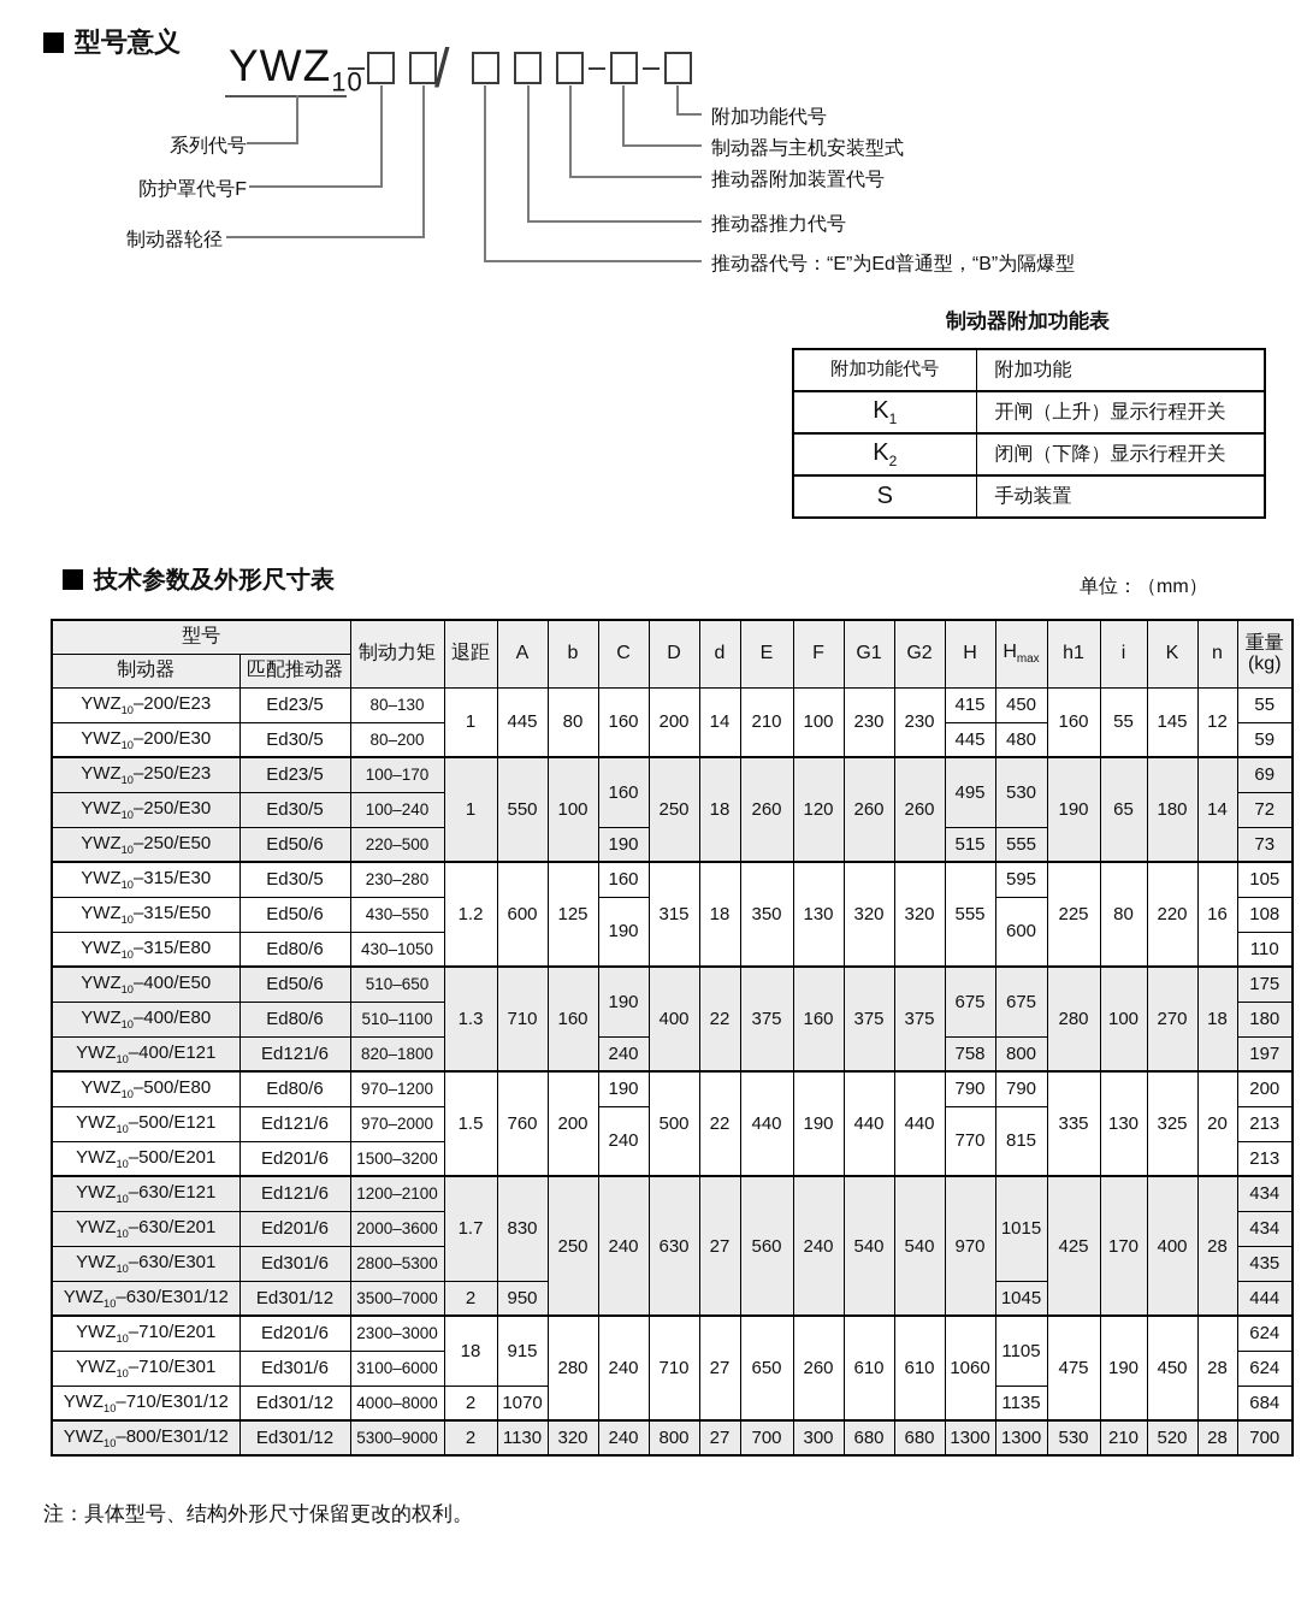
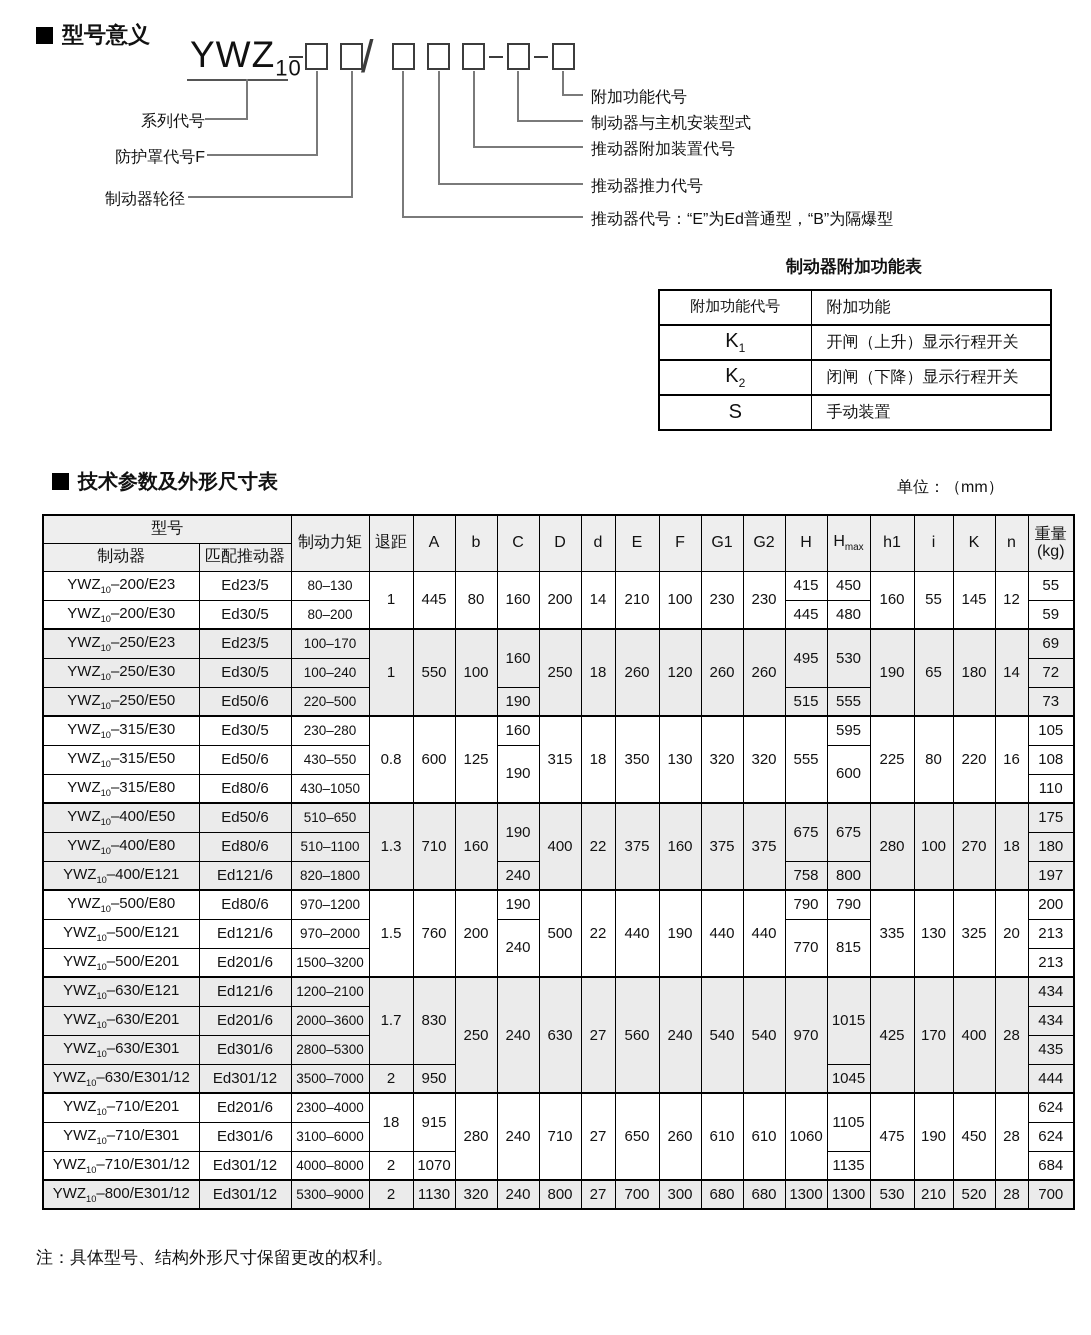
  型号意义
  YWZ10
  /
  系列代号
  防护罩代号F
  制动器轮径
  附加功能代号
  制动器与主机安装型式
  推动器附加装置代号
  推动器推力代号
  推动器代号：“E”为Ed普通型，“B”为隔爆型
  制动器附加功能表
  附加功能代号	附加功能
  K1	开闸（上升）显示行程开关
  K2	闭闸（下降）显示行程开关
  S	手动装置
  技术参数及外形尺寸表
  单位：（mm）
  型号	制动力矩	退距	A	b	C	D	d	E	F	G1	G2	H	Hmax	h1	i	K	n	重量(kg)
  制动器	匹配推动器
  YWZ10–200/E23	Ed23/5	80–130	1	445	80	160	200	14	210	100	230	230	415	450	160	55	145	12	55
  YWZ10–200/E30	Ed30/5	80–200	445	480	59
  YWZ10–250/E23	Ed23/5	100–170	1	550	100	160	250	18	260	120	260	260	495	530	190	65	180	14	69
  YWZ10–250/E30	Ed30/5	100–240	72
  YWZ10–250/E50	Ed50/6	220–500	190	515	555	73
- YWZ10–315/E30	Ed30/5	230–280	1.2	600	125	160	315	18	350	130	320	320	555	595	225	80	220	16	105
+ YWZ10–315/E30	Ed30/5	230–280	0.8	600	125	160	315	18	350	130	320	320	555	595	225	80	220	16	105
  YWZ10–315/E50	Ed50/6	430–550	190	600	108
  YWZ10–315/E80	Ed80/6	430–1050	110
  YWZ10–400/E50	Ed50/6	510–650	1.3	710	160	190	400	22	375	160	375	375	675	675	280	100	270	18	175
  YWZ10–400/E80	Ed80/6	510–1100	180
  YWZ10–400/E121	Ed121/6	820–1800	240	758	800	197
  YWZ10–500/E80	Ed80/6	970–1200	1.5	760	200	190	500	22	440	190	440	440	790	790	335	130	325	20	200
  YWZ10–500/E121	Ed121/6	970–2000	240	770	815	213
  YWZ10–500/E201	Ed201/6	1500–3200	213
  YWZ10–630/E121	Ed121/6	1200–2100	1.7	830	250	240	630	27	560	240	540	540	970	1015	425	170	400	28	434
  YWZ10–630/E201	Ed201/6	2000–3600	434
  YWZ10–630/E301	Ed301/6	2800–5300	435
  YWZ10–630/E301/12	Ed301/12	3500–7000	2	950	1045	444
- YWZ10–710/E201	Ed201/6	2300–3000	18	915	280	240	710	27	650	260	610	610	1060	1105	475	190	450	28	624
+ YWZ10–710/E201	Ed201/6	2300–4000	18	915	280	240	710	27	650	260	610	610	1060	1105	475	190	450	28	624
  YWZ10–710/E301	Ed301/6	3100–6000	624
  YWZ10–710/E301/12	Ed301/12	4000–8000	2	1070	1135	684
  YWZ10–800/E301/12	Ed301/12	5300–9000	2	1130	320	240	800	27	700	300	680	680	1300	1300	530	210	520	28	700
  注：具体型号、结构外形尺寸保留更改的权利。
